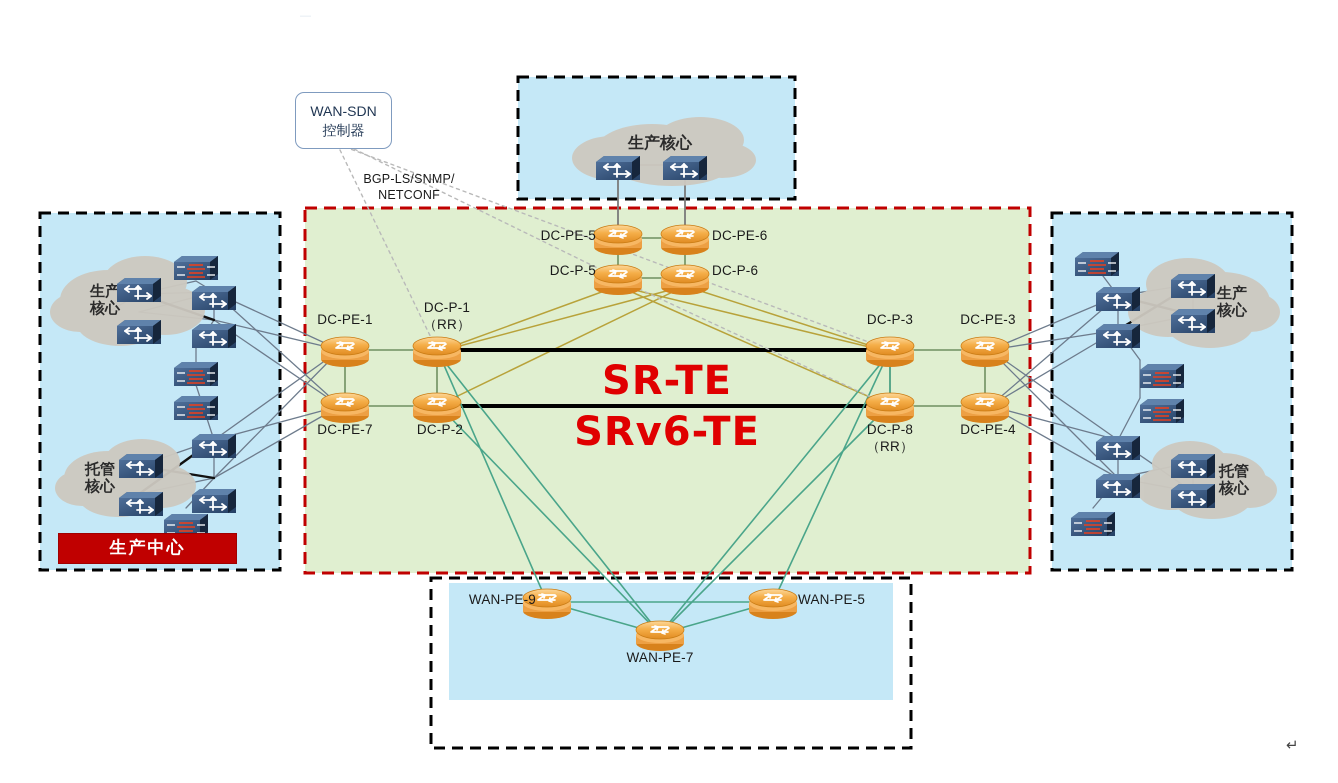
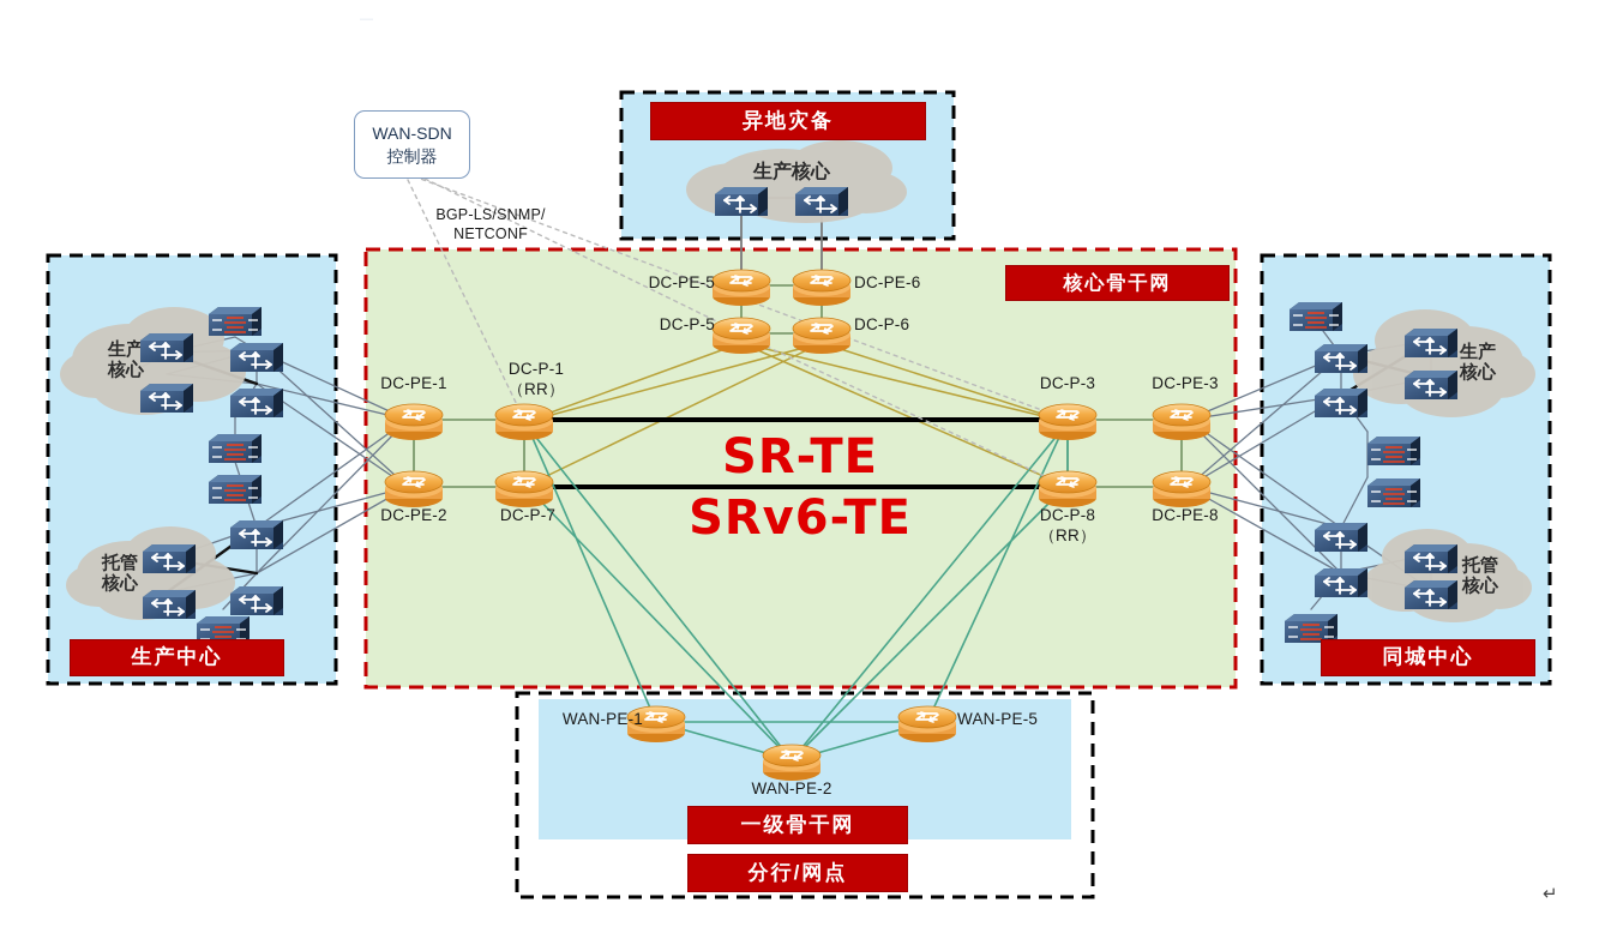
  生产
  核心
  托管
  核心
  生产
  核心
  托管
  核心
  生产核心
  DC-PE-1
- DC-PE-7
+ DC-PE-2
  DC-P-1
  （RR）
- DC-P-2
+ DC-P-7
  DC-P-3
  DC-P-8
  （RR）
  DC-PE-3
- DC-PE-4
+ DC-PE-8
  DC-PE-5
  DC-PE-6
  DC-P-5
  DC-P-6
- WAN-PE-9
+ WAN-PE-1
  WAN-PE-5
- WAN-PE-7
+ WAN-PE-2
  SR-TE
  SRv6-TE
  WAN-SDN
  控制器
  BGP-LS/SNMP/
  NETCONF
+ 异地灾备
+ 核心骨干网
  生产中心
+ 同城中心
+ 一级骨干网
+ 分行/网点
  ↵
